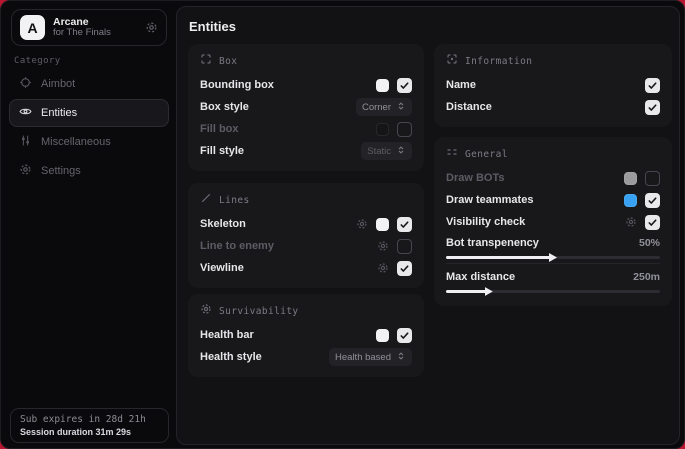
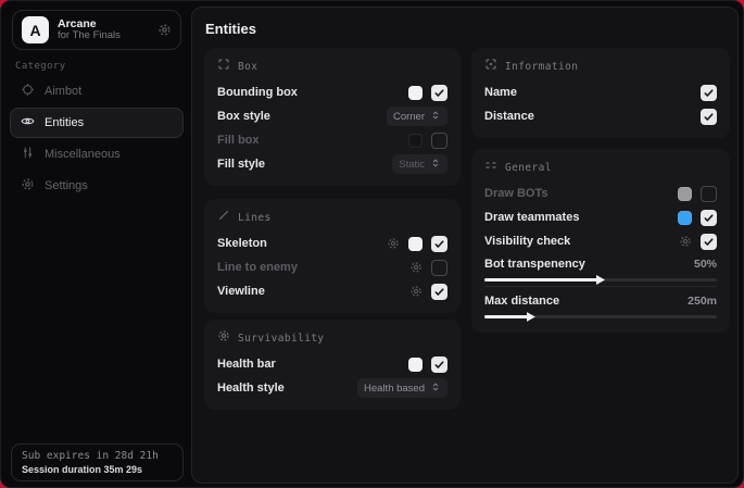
  A
  Arcane
  for The Finals
  Category
  Aimbot
  Entities
  Miscellaneous
  Settings
  Sub expires in 28d 21h
- Session duration 31m 29s
+ Session duration 35m 29s
  Entities
  Box
  Bounding box
  Box style
  Corner
  Fill box
  Fill style
  Static
  Lines
  Skeleton
  Line to enemy
  Viewline
  Survivability
  Health bar
  Health style
  Health based
  Information
  Name
  Distance
  General
  Draw BOTs
  Draw teammates
  Visibility check
  Bot transpenency
  50%
  Max distance
  250m
